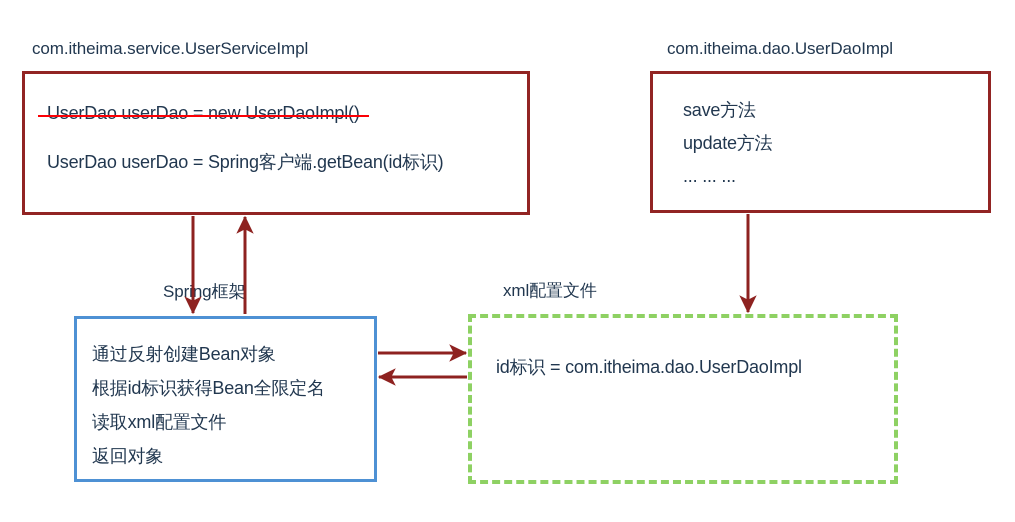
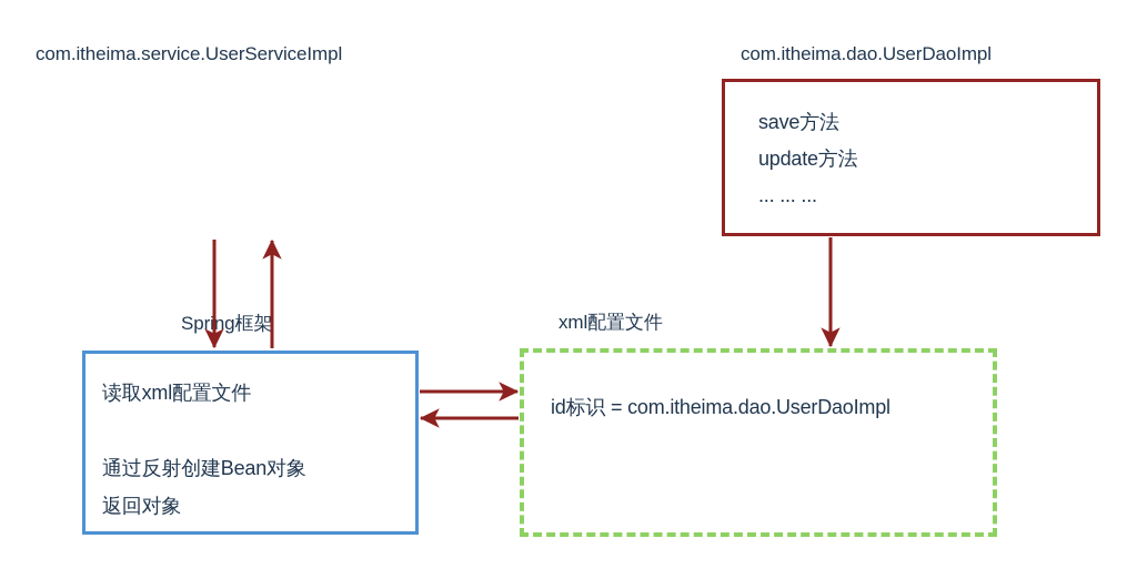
  com.itheima.service.UserServiceImpl
- UserDao userDao = new UserDaoImpl()
- UserDao userDao = Spring客户端.getBean(id标识)
  com.itheima.dao.UserDaoImpl
  save方法
  update方法
  ... ... ...
  Spring框架
- 通过反射创建Bean对象
+ 读取xml配置文件
- 根据id标识获得Bean全限定名
- 读取xml配置文件
+ 通过反射创建Bean对象
  返回对象
  xml配置文件
  id标识 = com.itheima.dao.UserDaoImpl
